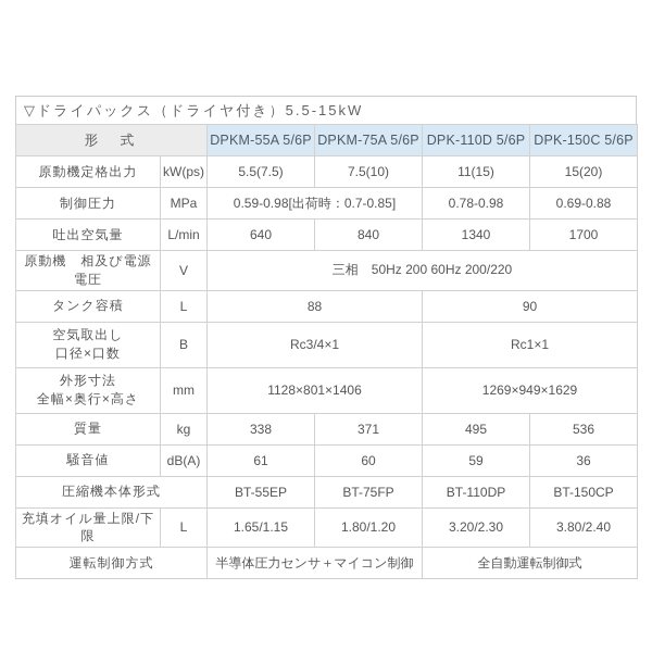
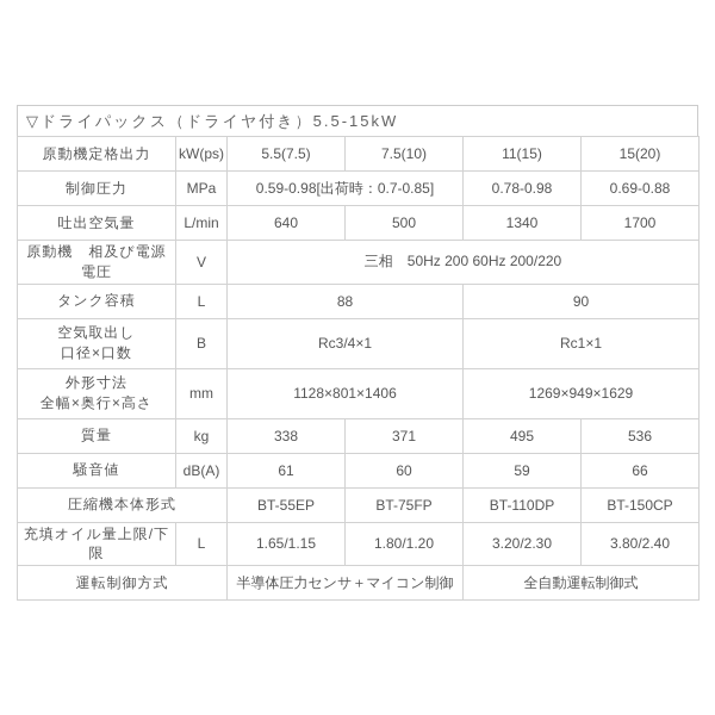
  ▽ドライパックス（ドライヤ付き）5.5-15kW
- 形 式	DPKM-55A 5/6P	DPKM-75A 5/6P	DPK-110D 5/6P	DPK-150C 5/6P
  原動機定格出力	kW(ps)	5.5(7.5)	7.5(10)	11(15)	15(20)
  制御圧力	MPa	0.59-0.98[出荷時：0.7-0.85]	0.78-0.98	0.69-0.88
- 吐出空気量	L/min	640	840	1340	1700
+ 吐出空気量	L/min	640	500	1340	1700
  原動機 相及び電源電圧	V	三相 50Hz 200 60Hz 200/220
  タンク容積	L	88	90
  空気取出し 口径×口数	B	Rc3/4×1	Rc1×1
  外形寸法 全幅×奥行×高さ	mm	1128×801×1406	1269×949×1629
  質量	kg	338	371	495	536
- 騒音値	dB(A)	61	60	59	36
+ 騒音値	dB(A)	61	60	59	66
  圧縮機本体形式	BT-55EP	BT-75FP	BT-110DP	BT-150CP
  充填オイル量上限/下限	L	1.65/1.15	1.80/1.20	3.20/2.30	3.80/2.40
  運転制御方式	半導体圧力センサ＋マイコン制御	全自動運転制御式
